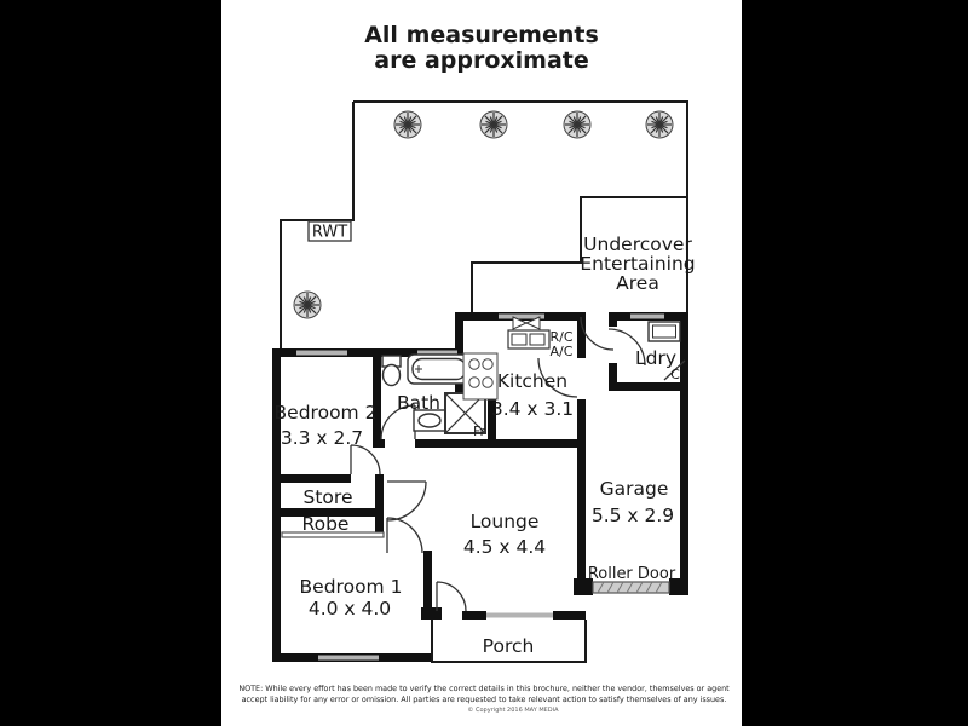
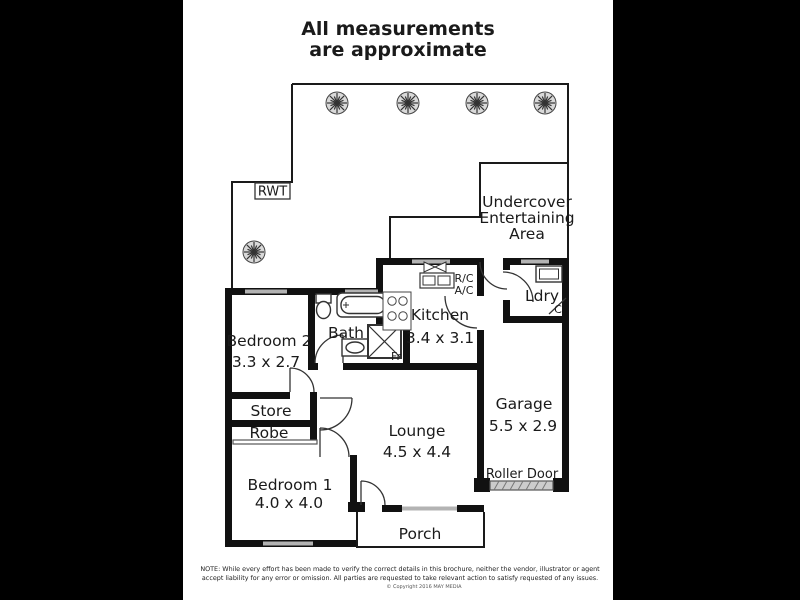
  All measurements
  are approximate
  RWT
  Undercover
  Entertaining
  Area
  Bedroom 2
  3.3 x 2.7
  Bath
  Kitchen
  3.4 x 3.1
  R/C
  A/C
  Fr
  Ldry
  C
  Store
  Robe
  Bedroom 1
  4.0 x 4.0
  Lounge
  4.5 x 4.4
  Garage
  5.5 x 2.9
  Roller Door
  Porch
- NOTE: While every effort has been made to verify the correct details in this brochure, neither the vendor, themselves or agent
+ NOTE: While every effort has been made to verify the correct details in this brochure, neither the vendor, illustrator or agent
- accept liability for any error or omission. All parties are requested to take relevant action to satisfy themselves of any issues.
+ accept liability for any error or omission. All parties are requested to take relevant action to satisfy requested of any issues.
